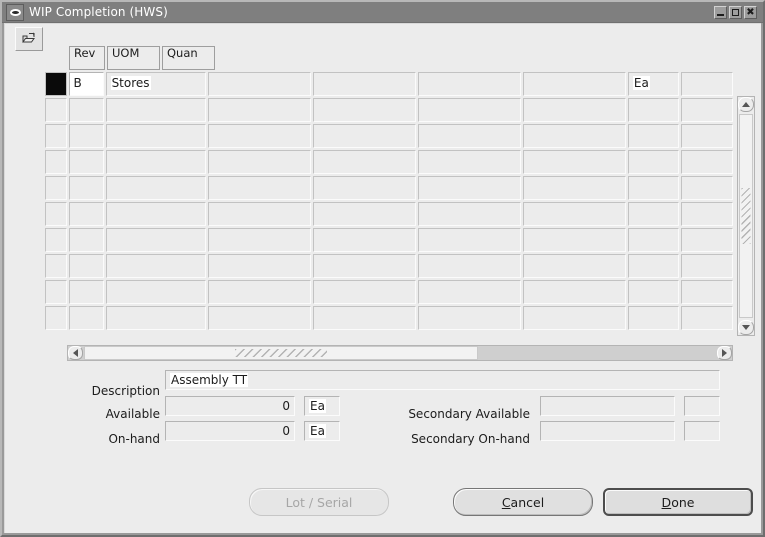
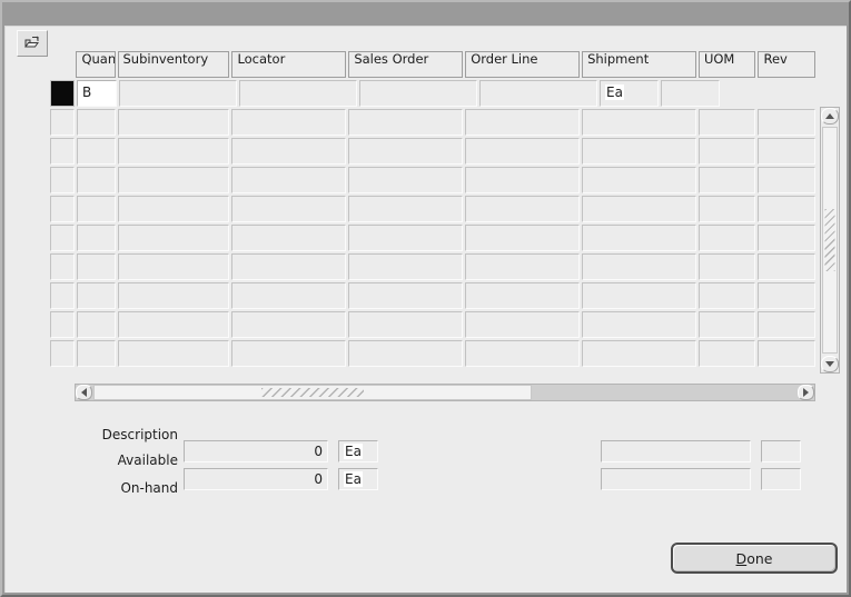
- WIP Completion (HWS)
- ✖
- Rev
+ Quan
+ Subinventory
+ Locator
+ Sales Order
+ Order Line
+ Shipment
  UOM
- Quan
+ Rev
  B
- Stores
  Ea
  Description
- Assembly TT
  Available
  0
  Ea
  On-hand
  0
  Ea
- Secondary Available
- Secondary On-hand
- Lot / Serial
- Cancel
  Done
